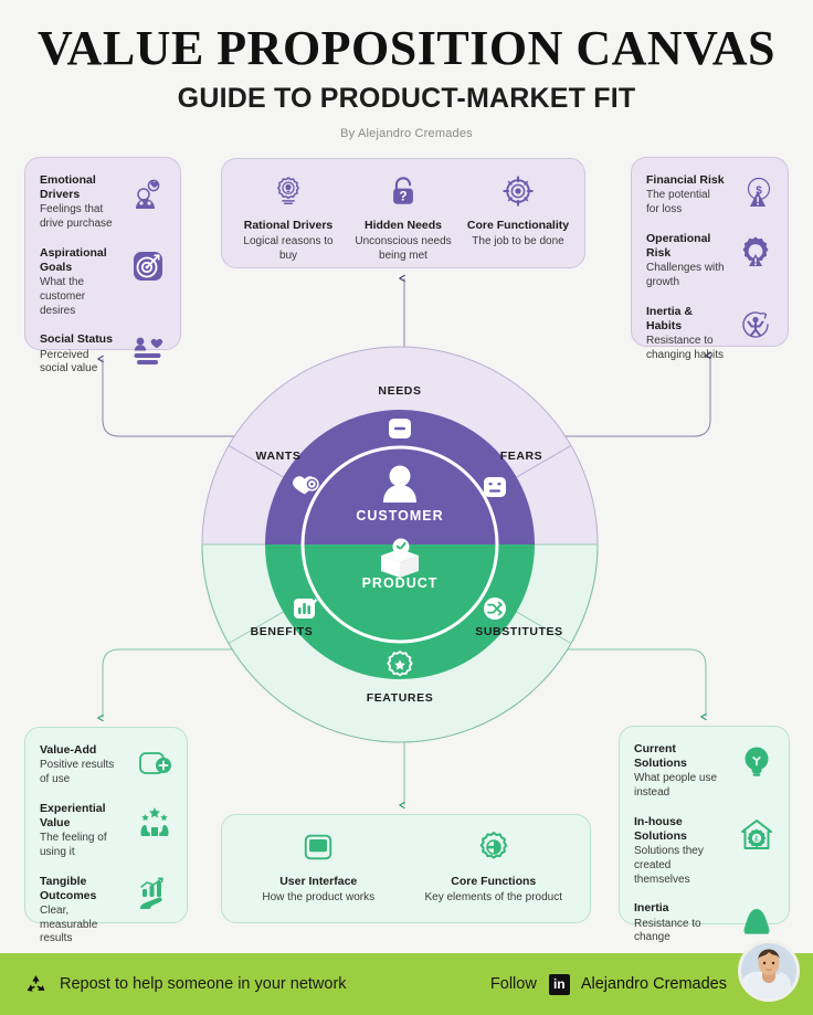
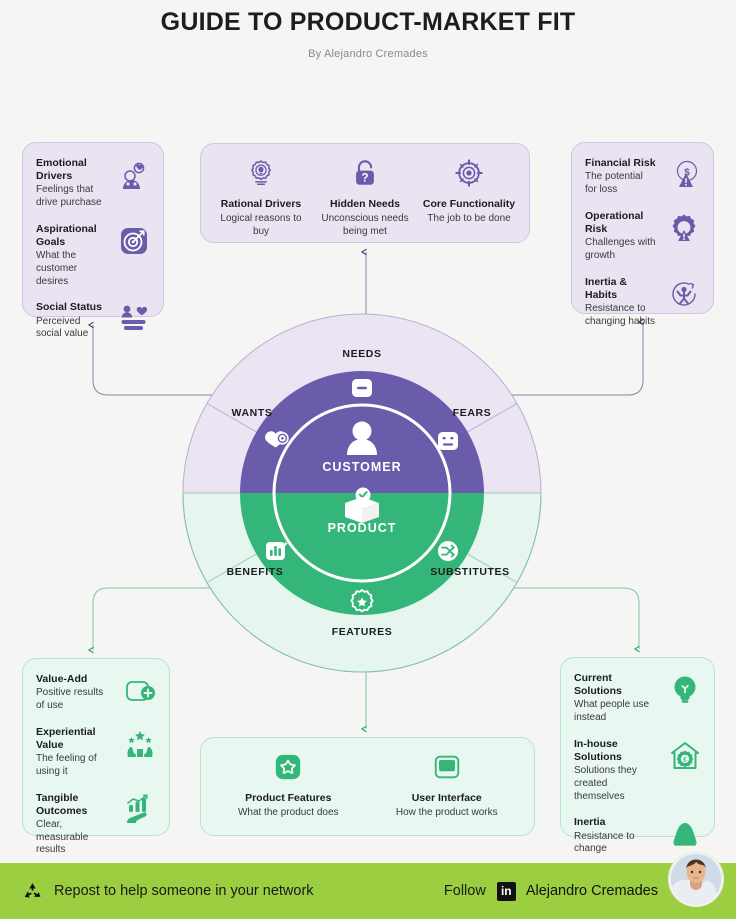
- VALUE PROPOSITION CANVAS
  GUIDE TO PRODUCT-MARKET FIT
  By Alejandro Cremades
  Emotional Drivers
  Feelings that drive purchase
  Aspirational Goals
  What the customer desires
  Social Status
  Perceived social value
  Rational Drivers
  Logical reasons to buy
  ?
  Hidden Needs
  Unconscious needs being met
  Core Functionality
  The job to be done
  Financial Risk
  The potential for loss
  $
  Operational Risk
  Challenges with growth
  Inertia & Habits
  Resistance to changing habits
  NEEDS
  FEARS
  SUBSTITUTES
  FEATURES
  BENEFITS
  WANTS
  CUSTOMER
  PRODUCT
  Value-Add
  Positive results of use
  Experiential Value
  The feeling of using it
  Tangible Outcomes
  Clear, measurable results
+ Product Features
+ What the product does
  User Interface
  How the product works
- Core Functions
- Key elements of the product
  Current Solutions
  What people use instead
  In-house Solutions
  Solutions they created themselves
  Inertia
  Resistance to change
  Repost to help someone in your network
  Follow
  in
  Alejandro Cremades
